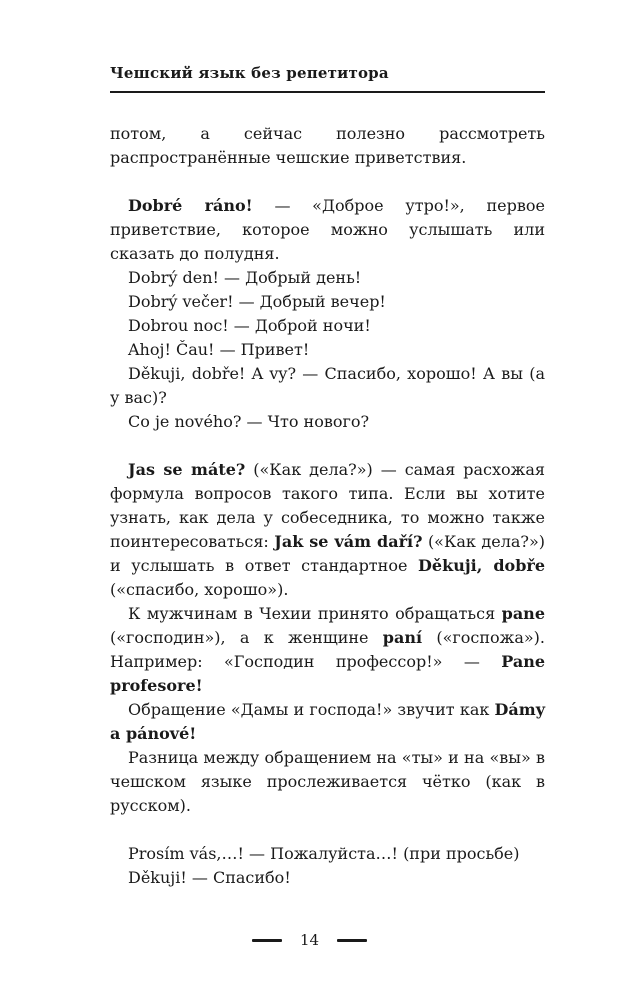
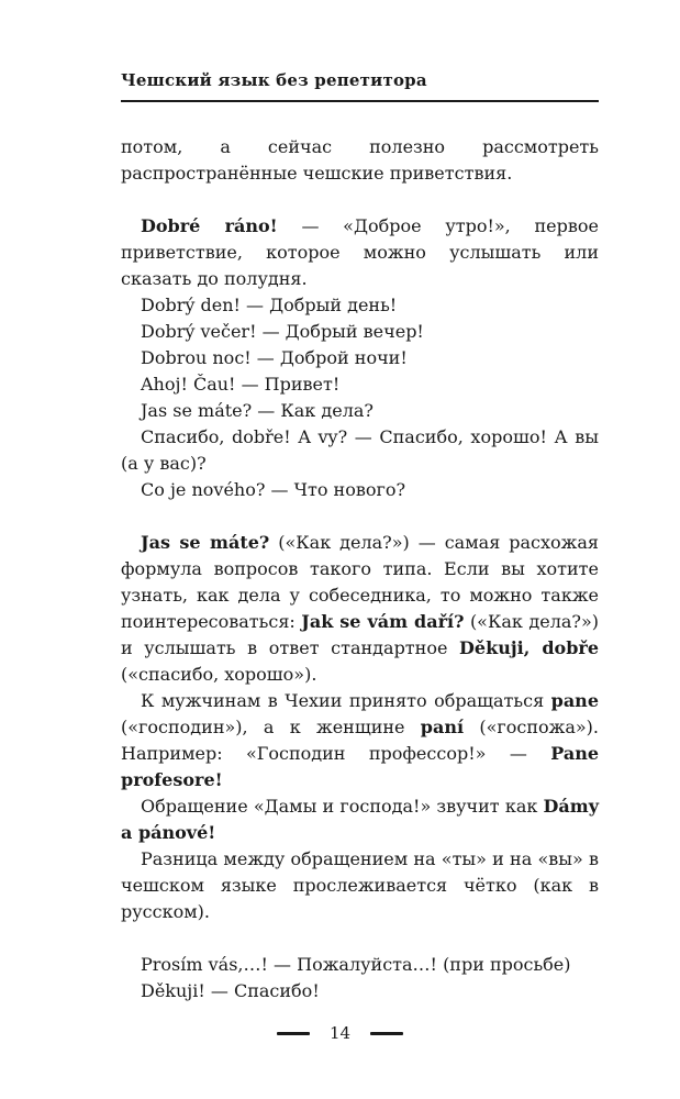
  Чешский язык без репетитора
  потом, а сейчас полезно рассмотреть распространённые чешские приветствия.
  Dobré ráno! — «Доброе утро!», первое приветствие, которое можно услышать или сказать до полудня.
  Dobrý den! — Добрый день!
  Dobrý večer! — Добрый вечер!
  Dobrou noc! — Доброй ночи!
  Ahoj! Čau! — Привет!
+ Jas se máte? — Как дела?
- Děkuji, dobře! A vy? — Спасибо, хорошо! А вы (а у вас)?
+ Спасибо, dobře! A vy? — Спасибо, хорошо! А вы (а у вас)?
  Co je nového? — Что нового?
  Jas se máte? («Как дела?») — самая расхожая формула вопросов такого типа. Если вы хотите узнать, как дела у собеседника, то можно также поинтересоваться: Jak se vám daří? («Как дела?») и услышать в ответ стандартное Děkuji, dobře («спасибо, хорошо»).
  К мужчинам в Чехии принято обращаться pane («господин»), а к женщине paní («госпожа»). Например: «Господин профессор!» — Pane profesore!
  Обращение «Дамы и господа!» звучит как Dámy a pánové!
  Разница между обращением на «ты» и на «вы» в чешском языке прослеживается чётко (как в русском).
  Prosím vás,…! — Пожалуйста…! (при просьбе)
  Děkuji! — Спасибо!
  14
